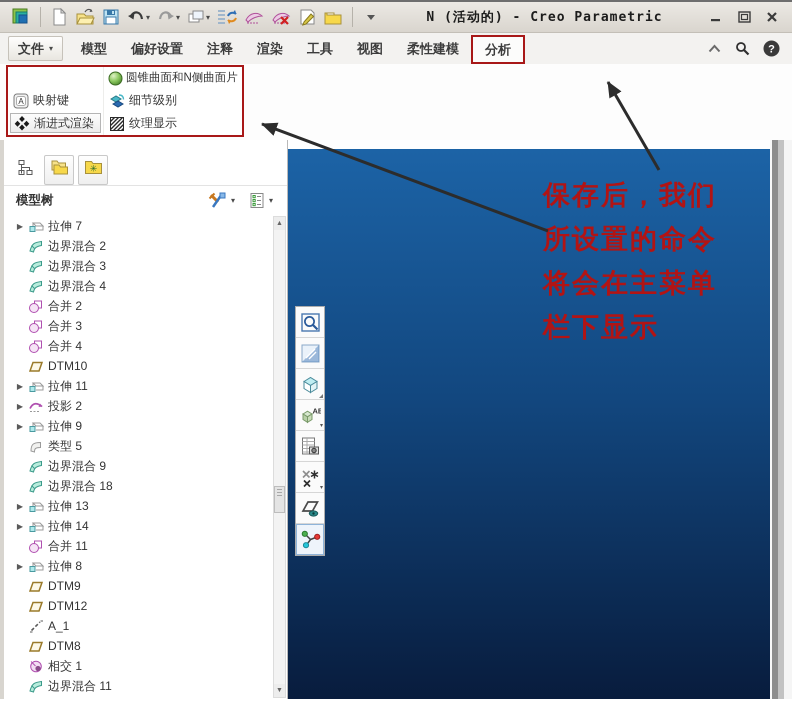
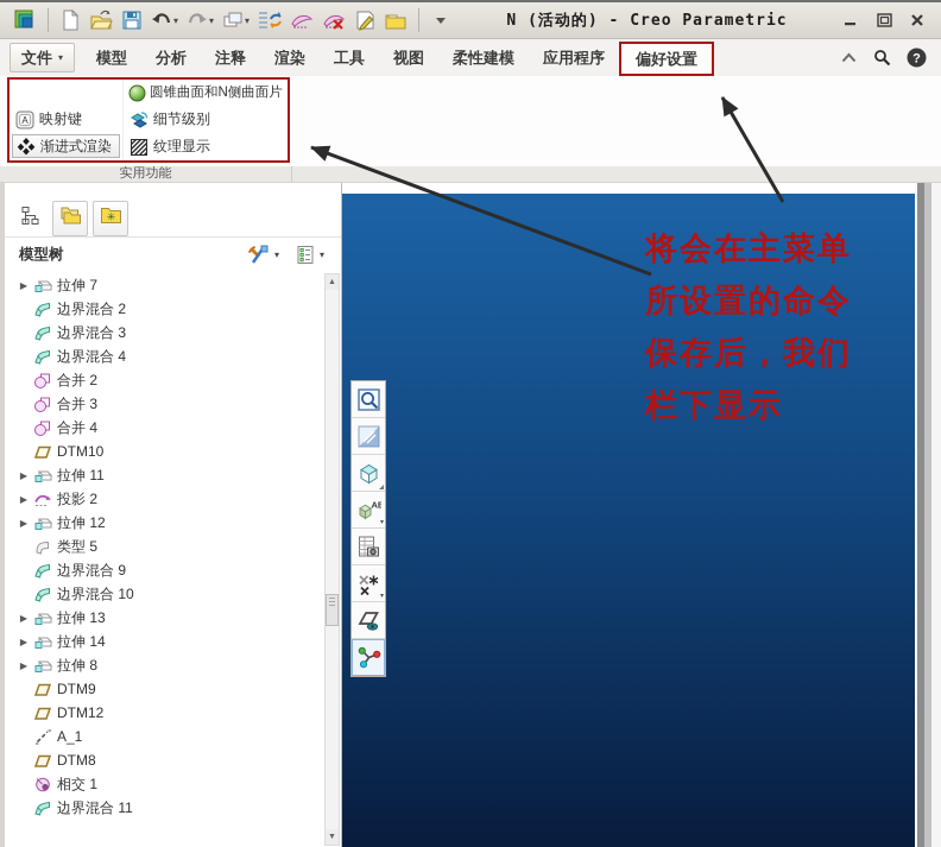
  ▾
  ▾
  ▾
  N (活动的) - Creo Parametric
  文件
  ▾
  模型
- 偏好设置
+ 分析
  注释
  渲染
  工具
  视图
  柔性建模
+ 应用程序
- 分析
+ 偏好设置
  ?
  圆锥曲面和N侧曲面片
  A
  映射键
  细节级别
  渐进式渲染
  纹理显示
+ 实用功能
  ✳
  模型树
  ▾
  ▾
  ▶
  拉伸 7
  边界混合 2
  边界混合 3
  边界混合 4
  合并 2
  合并 3
  合并 4
  DTM10
  ▶
  拉伸 11
  ▶
  投影 2
  ▶
- 拉伸 9
+ 拉伸 12
  类型 5
  边界混合 9
- 边界混合 18
+ 边界混合 10
  ▶
  拉伸 13
  ▶
  拉伸 14
- 合并 11
  ▶
  拉伸 8
  DTM9
  DTM12
  A_1
  DTM8
  相交 1
  边界混合 11
  AB
- 保存后，我们
+ 将会在主菜单
  所设置的命令
- 将会在主菜单
+ 保存后，我们
  栏下显示
